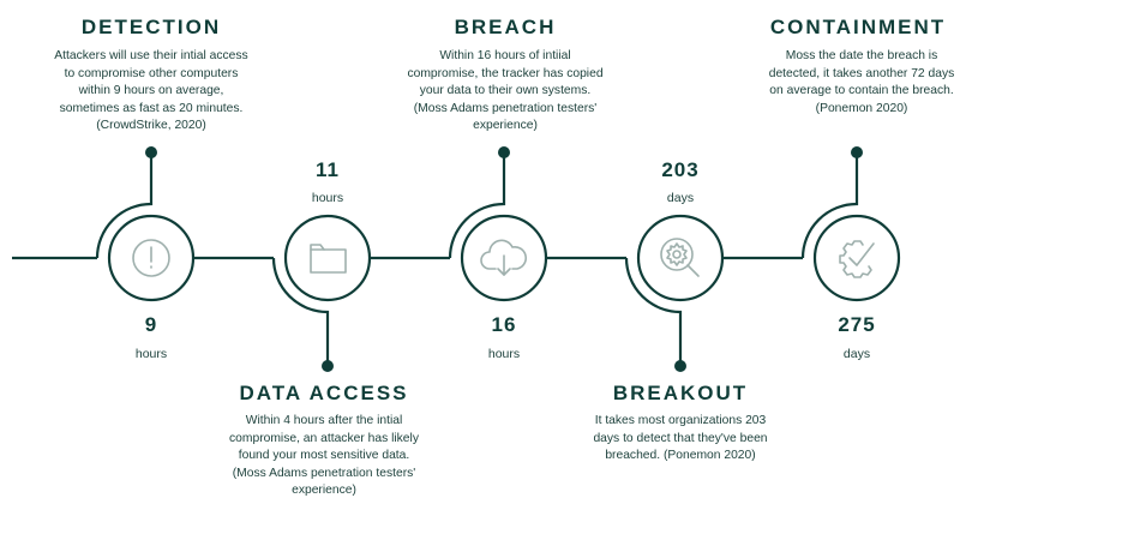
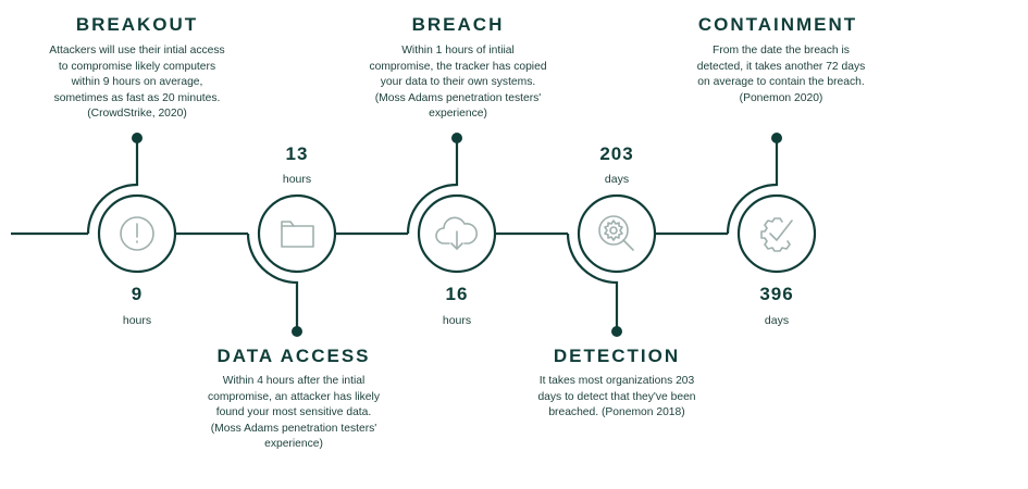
- DETECTION
+ BREAKOUT
- Attackers will use their intial access to compromise other computers within 9 hours on average, sometimes as fast as 20 minutes. (CrowdStrike, 2020)
+ Attackers will use their intial access to compromise likely computers within 9 hours on average, sometimes as fast as 20 minutes. (CrowdStrike, 2020)
  9
  hours
- 11
+ 13
  hours
  DATA ACCESS
  Within 4 hours after the intial compromise, an attacker has likely found your most sensitive data. (Moss Adams penetration testers' experience)
  BREACH
- Within 16 hours of intiial compromise, the tracker has copied your data to their own systems. (Moss Adams penetration testers' experience)
+ Within 1 hours of intiial compromise, the tracker has copied your data to their own systems. (Moss Adams penetration testers' experience)
  16
  hours
  203
  days
- BREAKOUT
+ DETECTION
- It takes most organizations 203 days to detect that they've been breached. (Ponemon 2020)
+ It takes most organizations 203 days to detect that they've been breached. (Ponemon 2018)
  CONTAINMENT
- Moss the date the breach is detected, it takes another 72 days on average to contain the breach. (Ponemon 2020)
+ From the date the breach is detected, it takes another 72 days on average to contain the breach. (Ponemon 2020)
- 275
+ 396
  days
